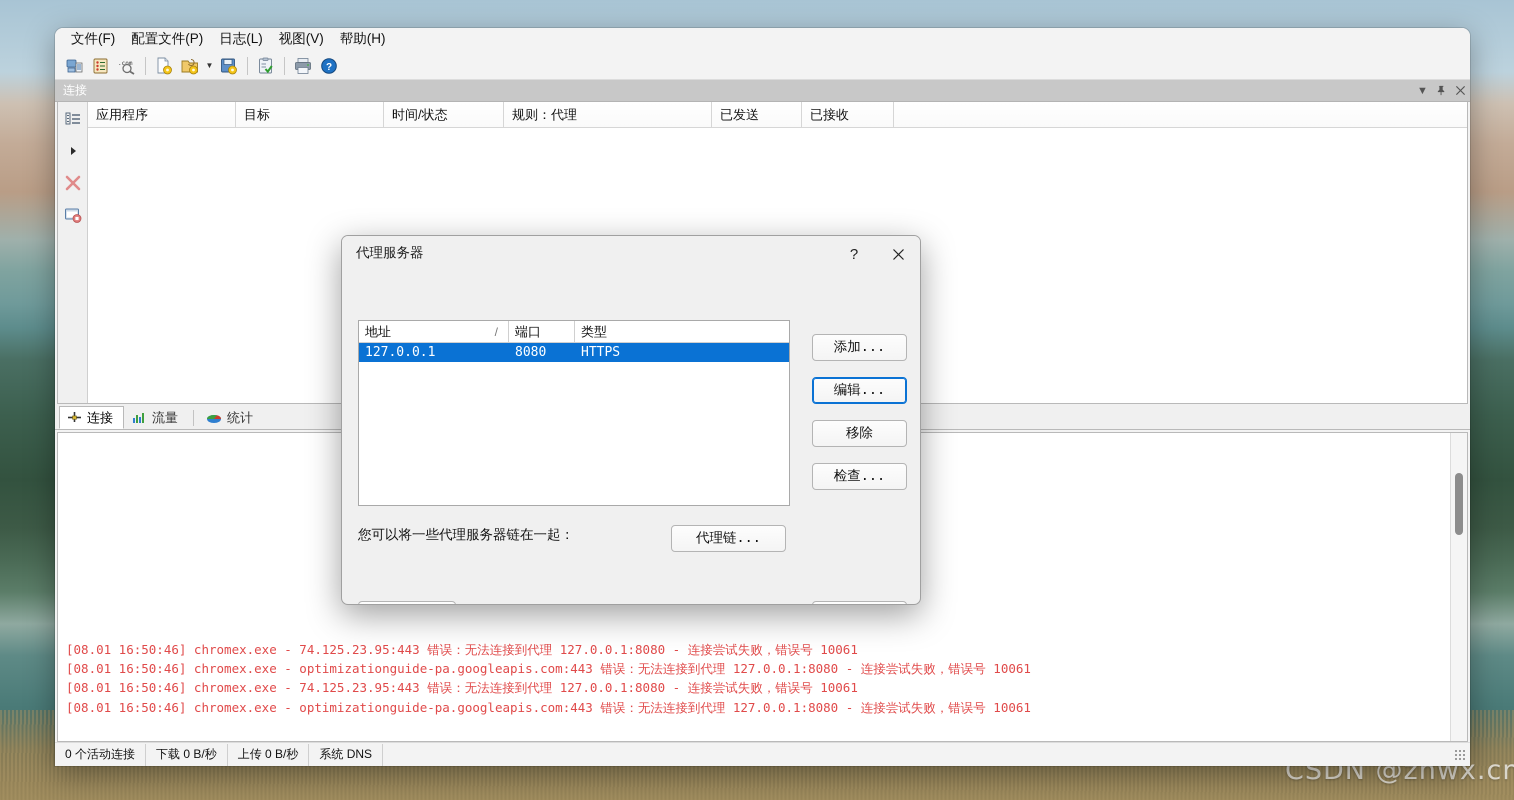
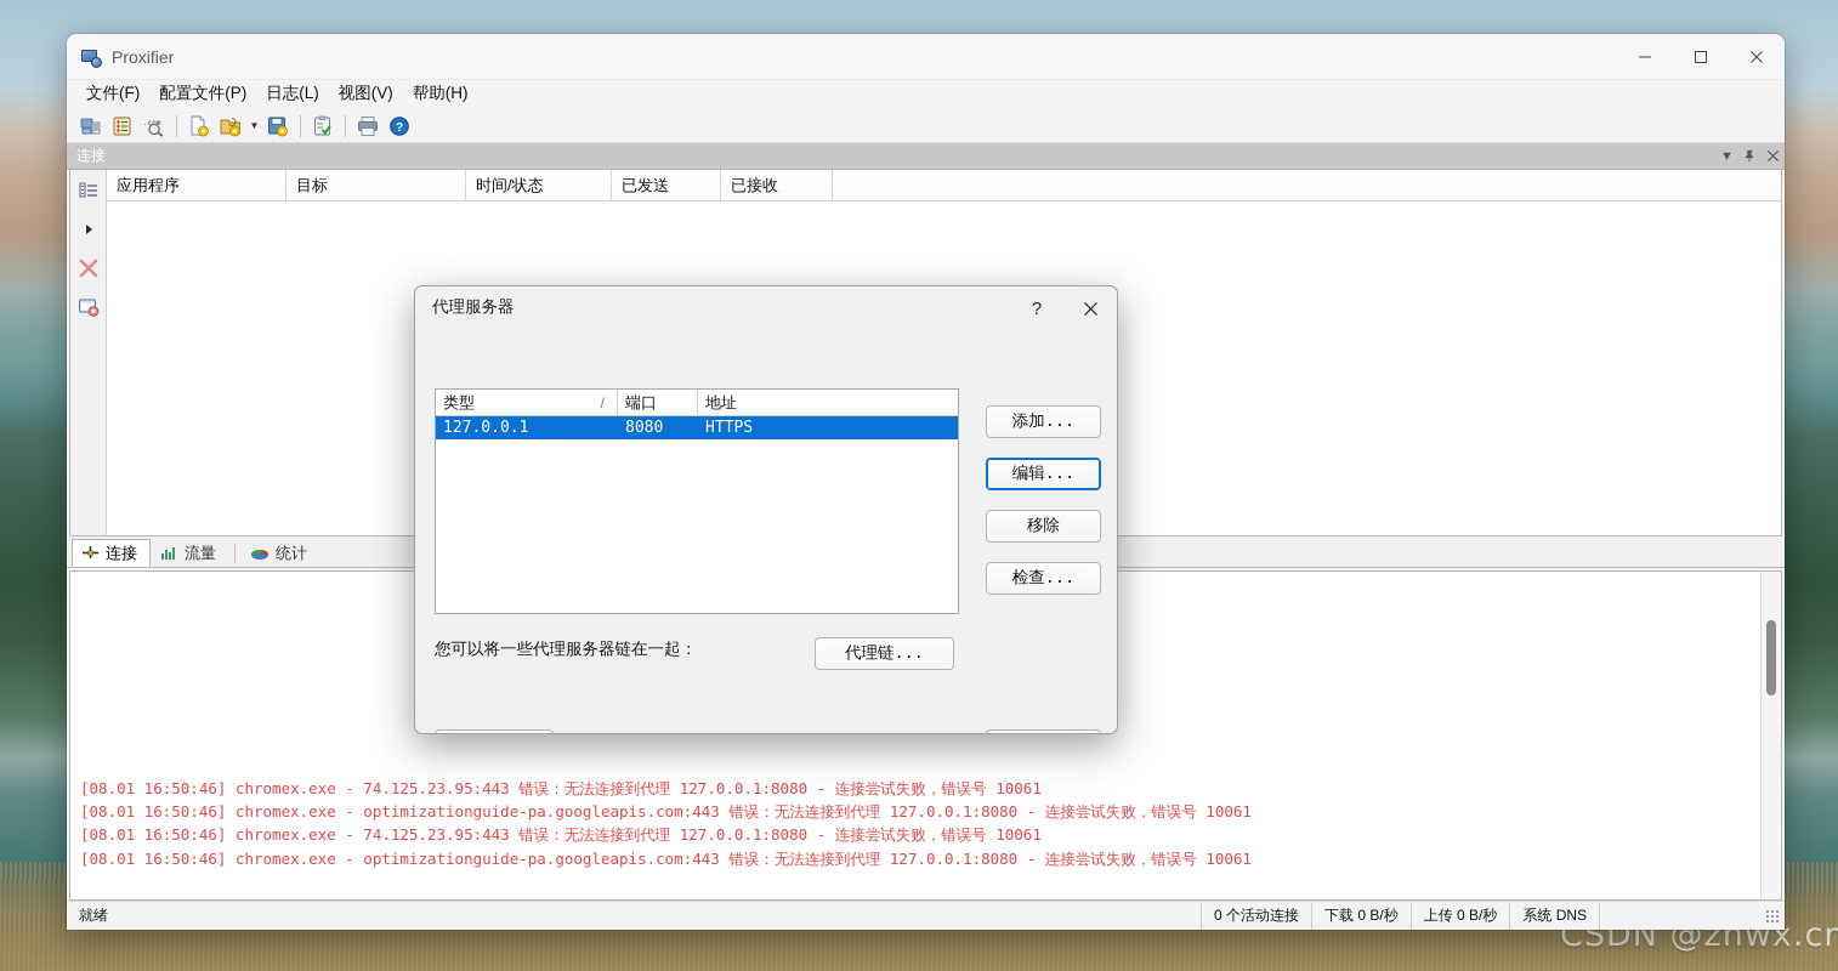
  CSDN @zhwx.cn
+ Proxifier
  文件(F)
  配置文件(P)
  日志(L)
  视图(V)
  帮助(H)
  ▼
  ?
  连接
  ▼
  应用程序
  目标
  时间/状态
- 规则：代理
  已发送
  已接收
  连接
  流量
  统计
  [08.01 16:50:46] chromex.exe - 74.125.23.95:443 错误：无法连接到代理 127.0.0.1:8080 - 连接尝试失败，错误号 10061
  [08.01 16:50:46] chromex.exe - optimizationguide-pa.googleapis.com:443 错误：无法连接到代理 127.0.0.1:8080 - 连接尝试失败，错误号 10061
  [08.01 16:50:46] chromex.exe - 74.125.23.95:443 错误：无法连接到代理 127.0.0.1:8080 - 连接尝试失败，错误号 10061
  [08.01 16:50:46] chromex.exe - optimizationguide-pa.googleapis.com:443 错误：无法连接到代理 127.0.0.1:8080 - 连接尝试失败，错误号 10061
+ 就绪
  0 个活动连接
  下载 0 B/秒
  上传 0 B/秒
  系统 DNS
  代理服务器
  ?
- 地址
+ 类型
  /
  端口
- 类型
+ 地址
  127.0.0.1
  8080
  HTTPS
  添加...
  编辑...
  移除
  检查...
  您可以将一些代理服务器链在一起：
  代理链...
